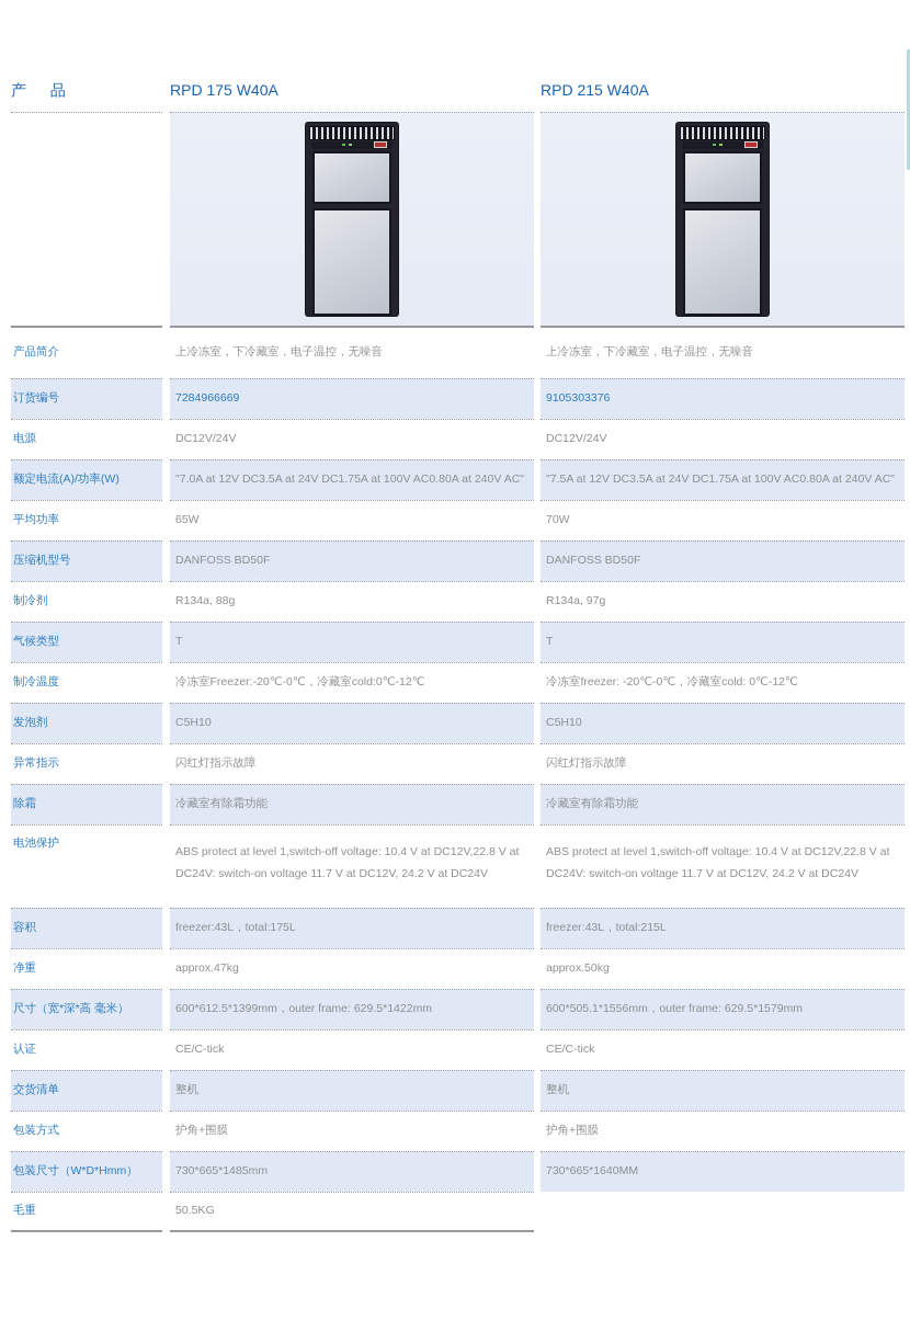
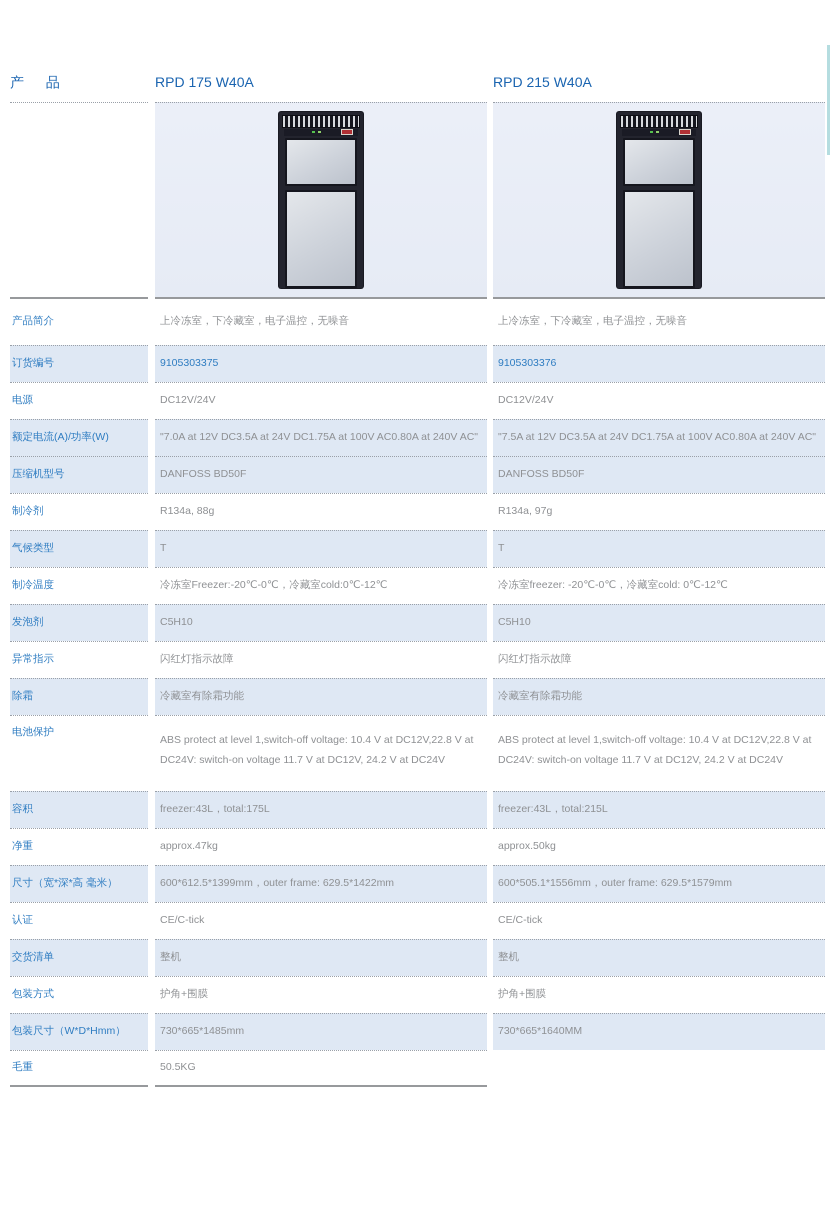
  产 品
  RPD 175 W40A
  RPD 215 W40A
  产品简介
  上冷冻室，下冷藏室，电子温控，无噪音
  上冷冻室，下冷藏室，电子温控，无噪音
  订货编号
- 7284966669
+ 9105303375
  9105303376
  电源
  DC12V/24V
  DC12V/24V
  额定电流(A)/功率(W)
  "7.0A at 12V DC3.5A at 24V DC1.75A at 100V AC0.80A at 240V AC"
  "7.5A at 12V DC3.5A at 24V DC1.75A at 100V AC0.80A at 240V AC"
- 平均功率
- 65W
- 70W
  压缩机型号
  DANFOSS BD50F
  DANFOSS BD50F
  制冷剂
  R134a, 88g
  R134a, 97g
  气候类型
  T
  T
  制冷温度
  冷冻室Freezer:-20℃-0℃，冷藏室cold:0℃-12℃
  冷冻室freezer: -20℃-0℃，冷藏室cold: 0℃-12℃
  发泡剂
  C5H10
  C5H10
  异常指示
  闪红灯指示故障
  闪红灯指示故障
  除霜
  冷藏室有除霜功能
  冷藏室有除霜功能
  电池保护
  ABS protect at level 1,switch-off voltage: 10.4 V at DC12V,22.8 V at DC24V: switch-on voltage 11.7 V at DC12V, 24.2 V at DC24V
  ABS protect at level 1,switch-off voltage: 10.4 V at DC12V,22.8 V at DC24V: switch-on voltage 11.7 V at DC12V, 24.2 V at DC24V
  容积
  freezer:43L，total:175L
  freezer:43L，total:215L
  净重
  approx.47kg
  approx.50kg
  尺寸（宽*深*高 毫米）
  600*612.5*1399mm，outer frame: 629.5*1422mm
  600*505.1*1556mm，outer frame: 629.5*1579mm
  认证
  CE/C-tick
  CE/C-tick
  交货清单
  整机
  整机
  包装方式
  护角+围膜
  护角+围膜
  包装尺寸（W*D*Hmm）
  730*665*1485mm
  730*665*1640MM
  毛重
  50.5KG
